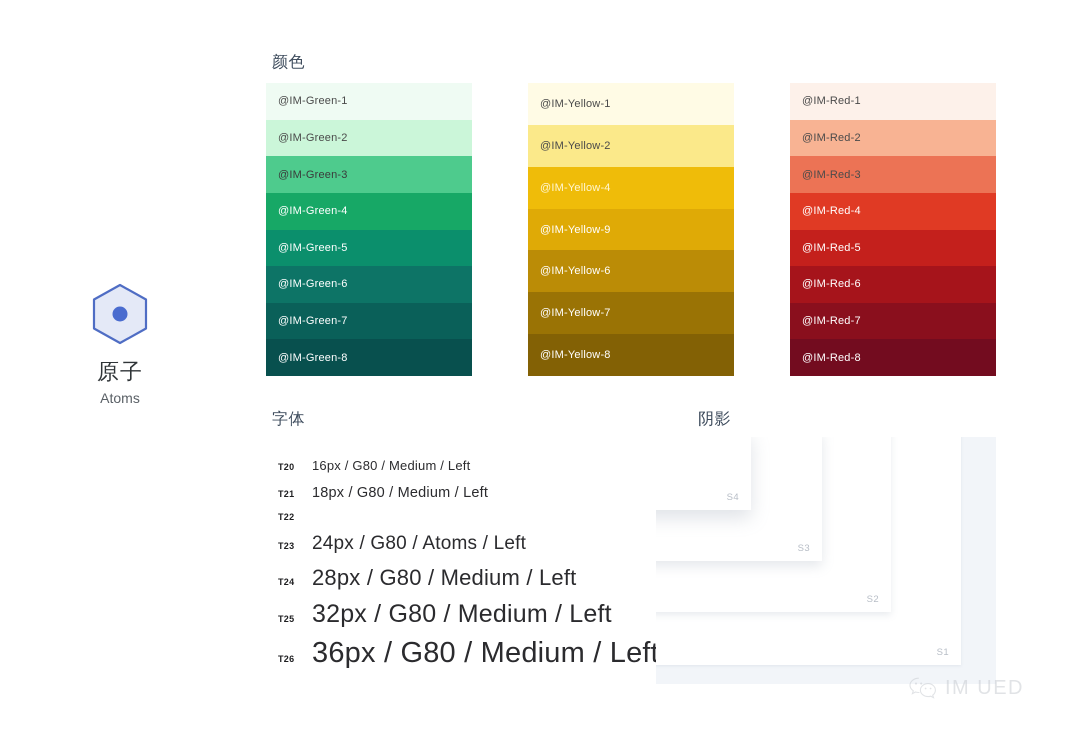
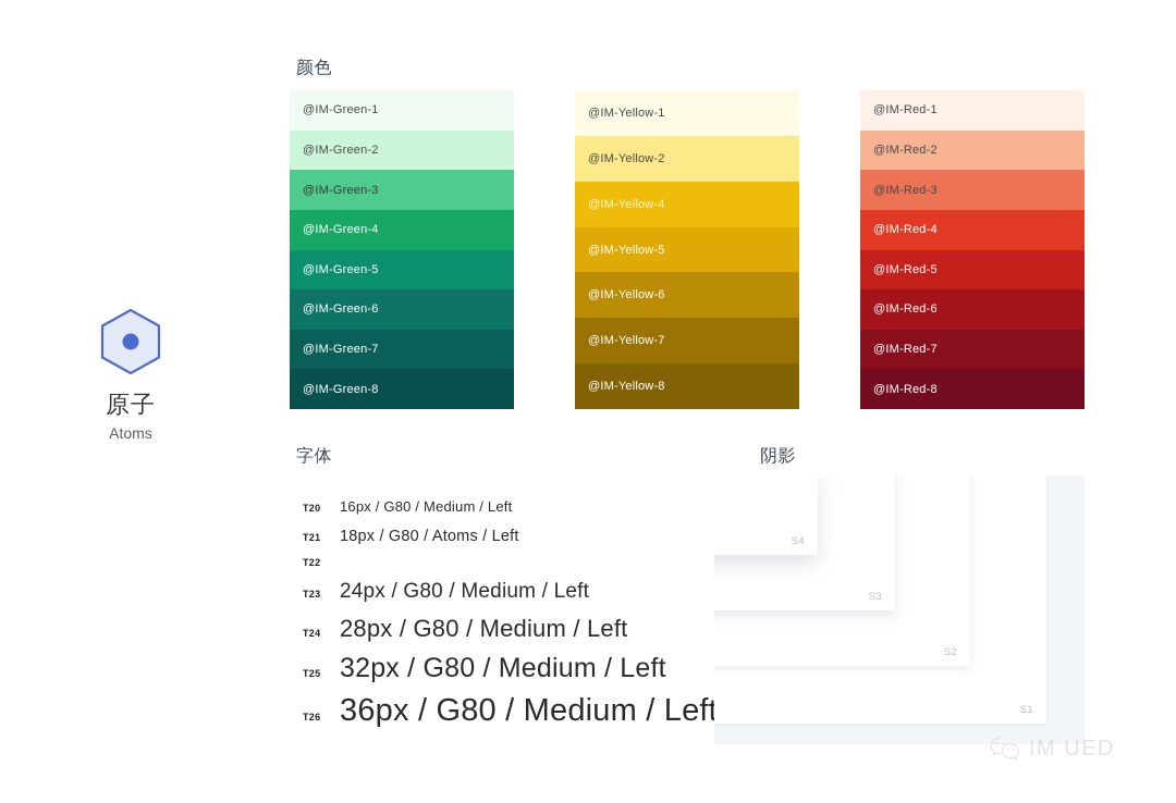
  原子
  Atoms
  颜色
  字体
  阴影
  @IM-Green-1
  @IM-Green-2
  @IM-Green-3
  @IM-Green-4
  @IM-Green-5
  @IM-Green-6
  @IM-Green-7
  @IM-Green-8
  @IM-Yellow-1
  @IM-Yellow-2
  @IM-Yellow-4
- @IM-Yellow-9
+ @IM-Yellow-5
  @IM-Yellow-6
  @IM-Yellow-7
  @IM-Yellow-8
  @IM-Red-1
  @IM-Red-2
  @IM-Red-3
  @IM-Red-4
  @IM-Red-5
  @IM-Red-6
  @IM-Red-7
  @IM-Red-8
  T20
  16px / G80 / Medium / Left
  T21
- 18px / G80 / Medium / Left
+ 18px / G80 / Atoms / Left
  T22
  T23
- 24px / G80 / Atoms / Left
+ 24px / G80 / Medium / Left
  T24
  28px / G80 / Medium / Left
  T25
  32px / G80 / Medium / Left
  T26
  36px / G80 / Medium / Left
  S1
  S2
  S3
  S4
  IM UED
